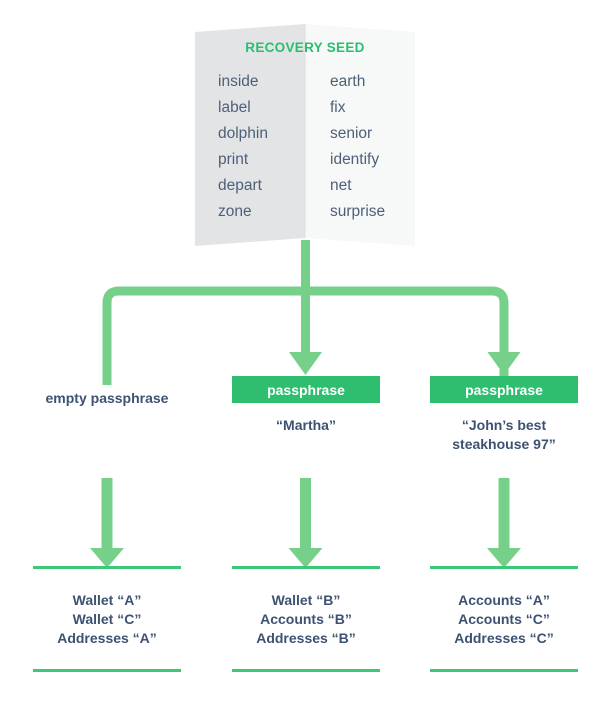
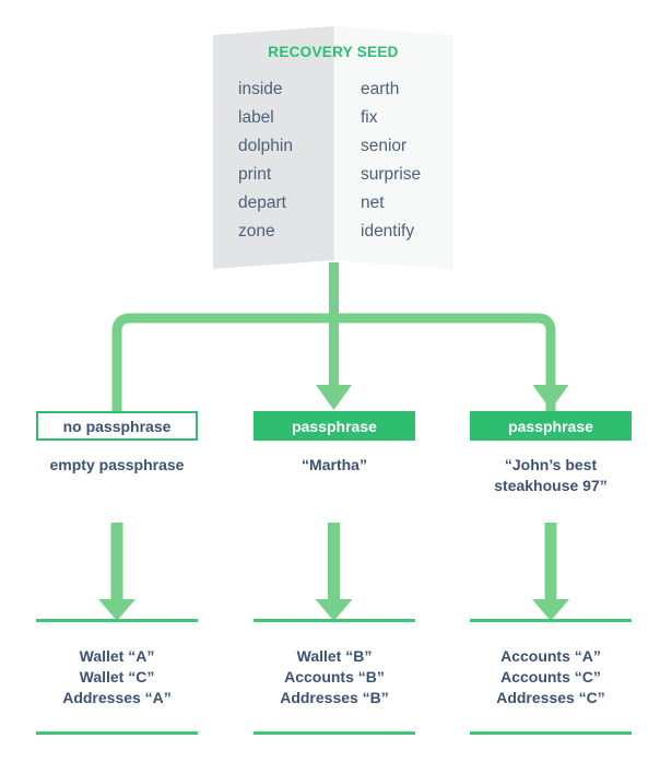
  RECOVERY SEED
  inside
  label
  dolphin
  print
  depart
  zone
  earth
  fix
  senior
- identify
+ surprise
  net
- surprise
+ identify
+ no passphrase
  empty passphrase
  passphrase
  “Martha”
  passphrase
  “John’s best
  steakhouse 97”
  Wallet “A”
  Wallet “C”
  Addresses “A”
  Wallet “B”
  Accounts “B”
  Addresses “B”
  Accounts “A”
  Accounts “C”
  Addresses “C”
